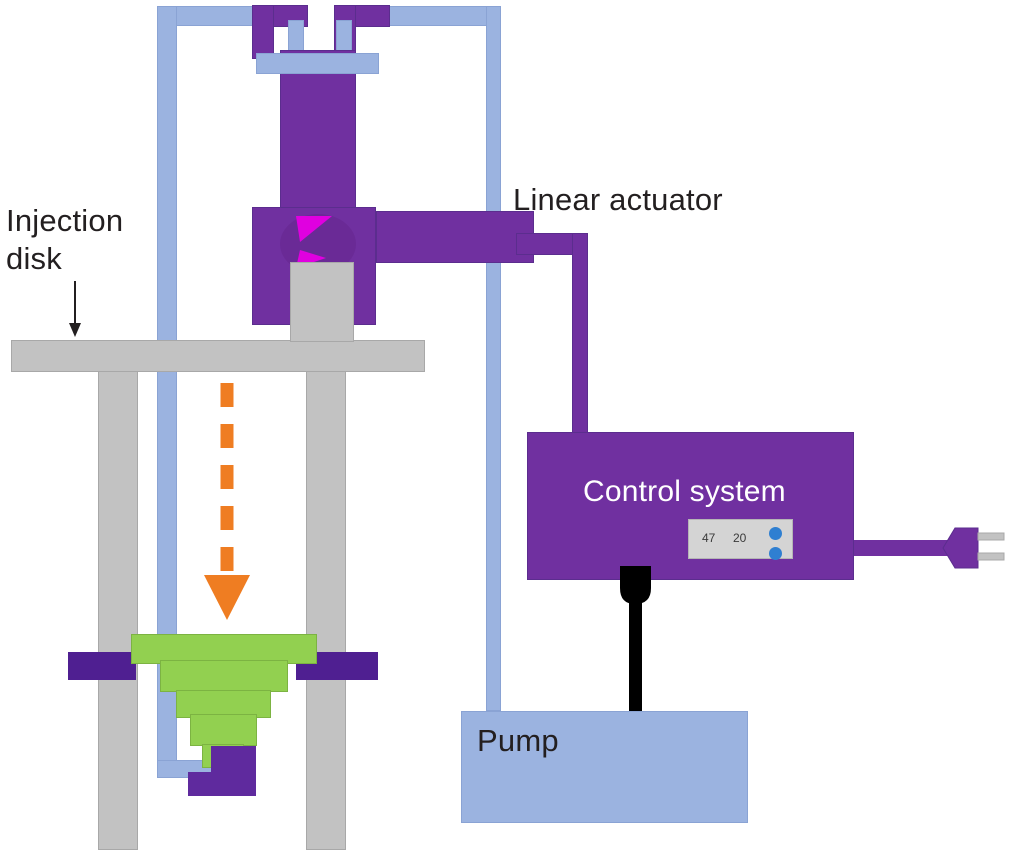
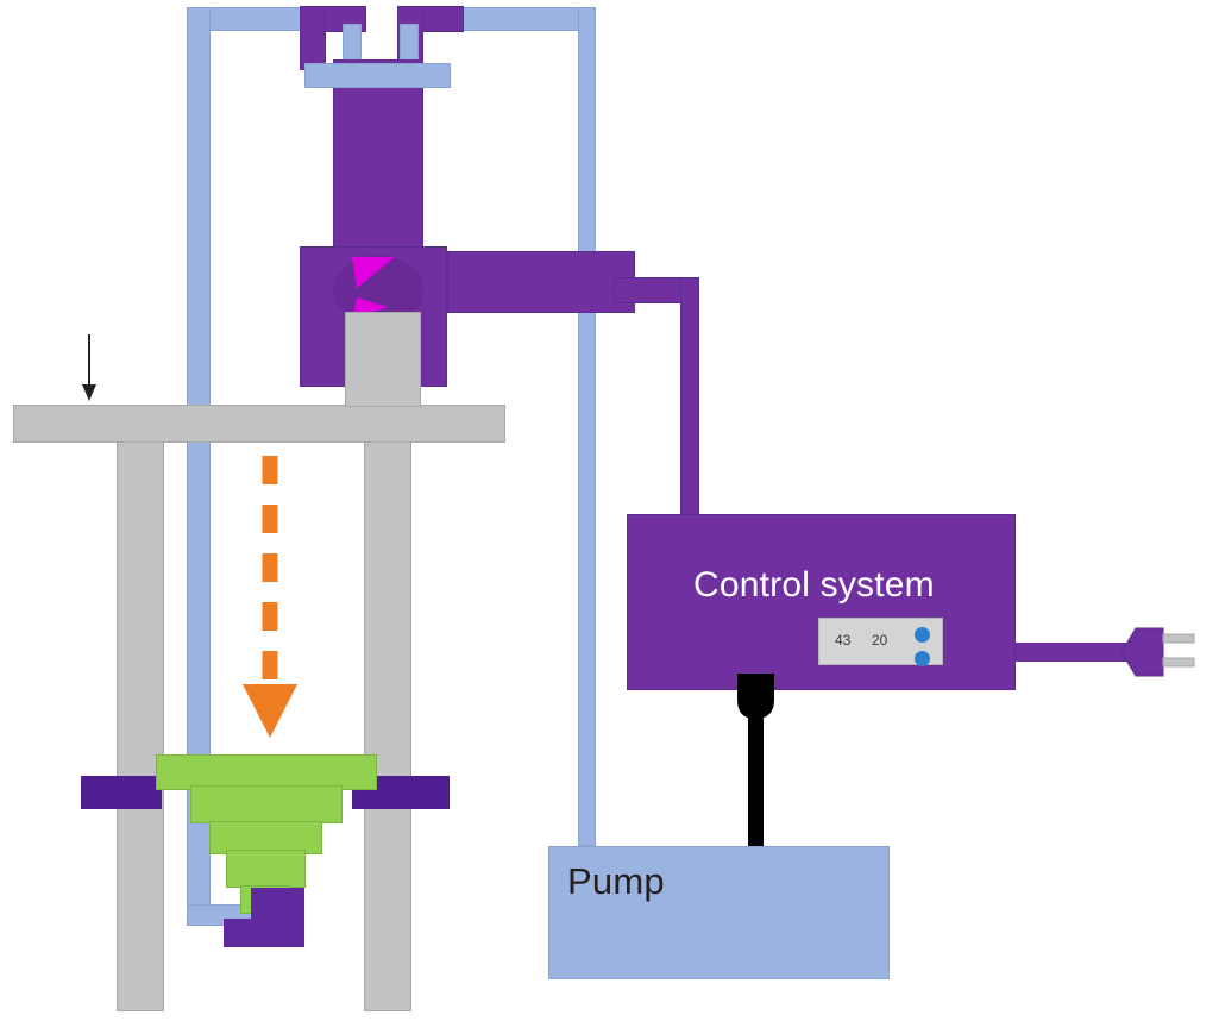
  Control system
- 47
+ 43
  20
  Pump
- Injection
- disk
- Linear actuator
